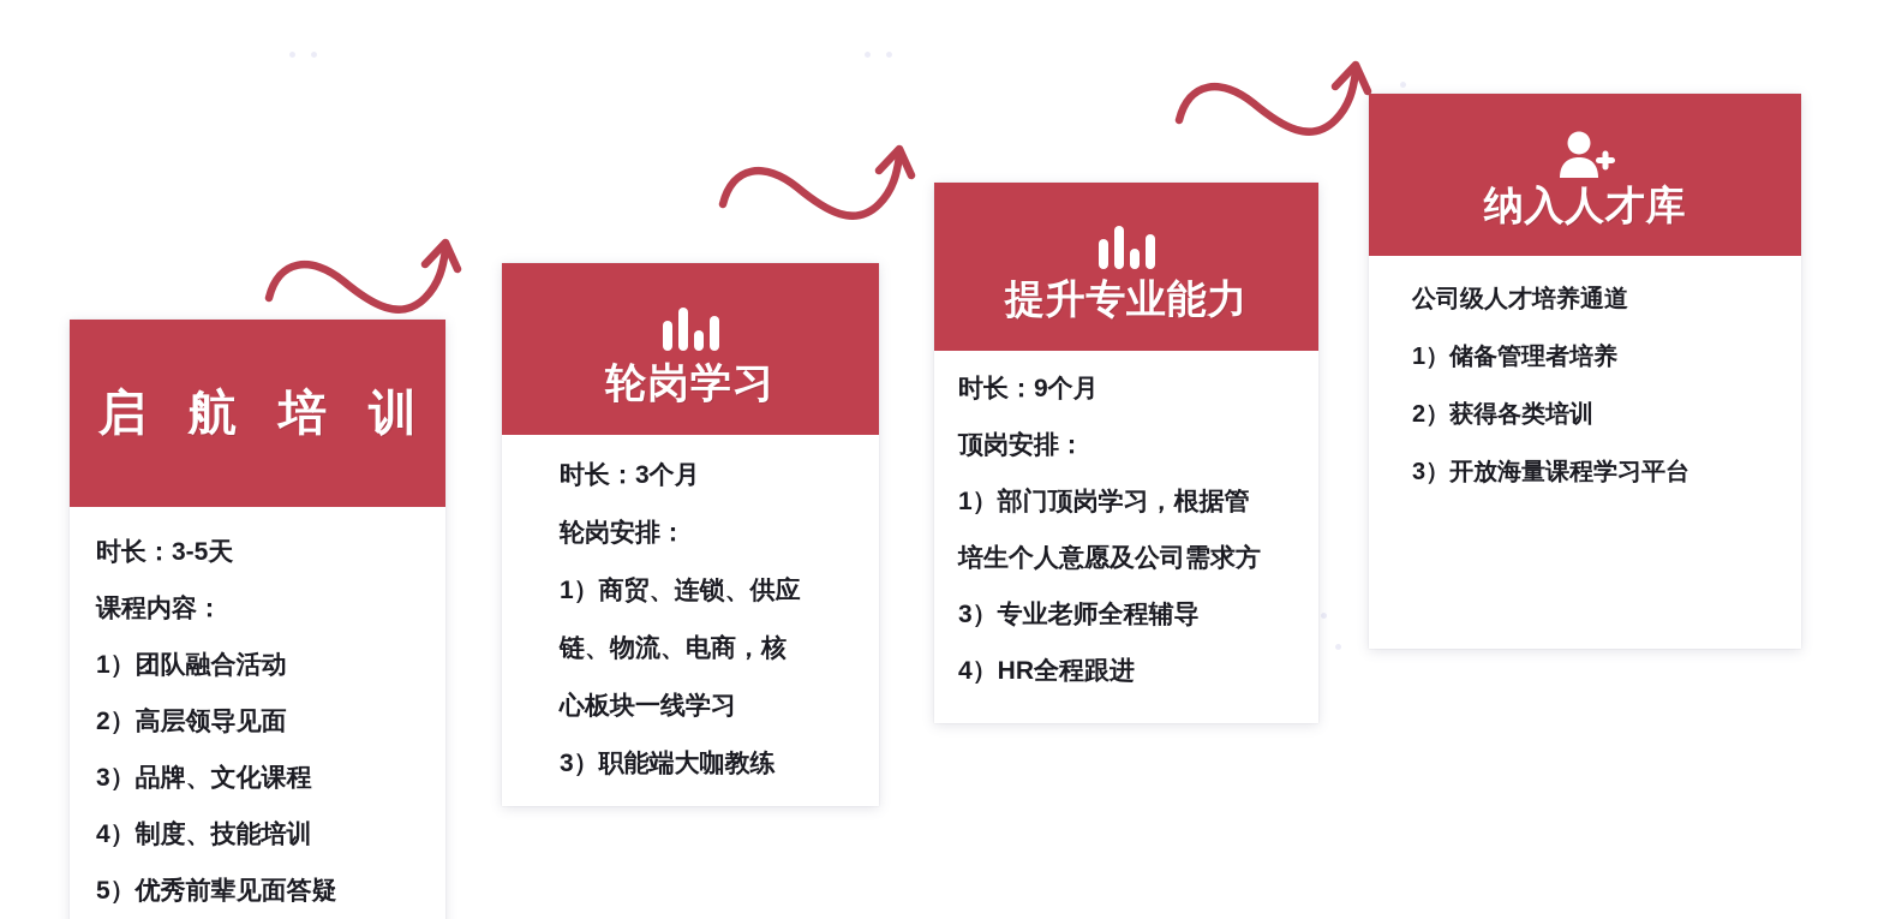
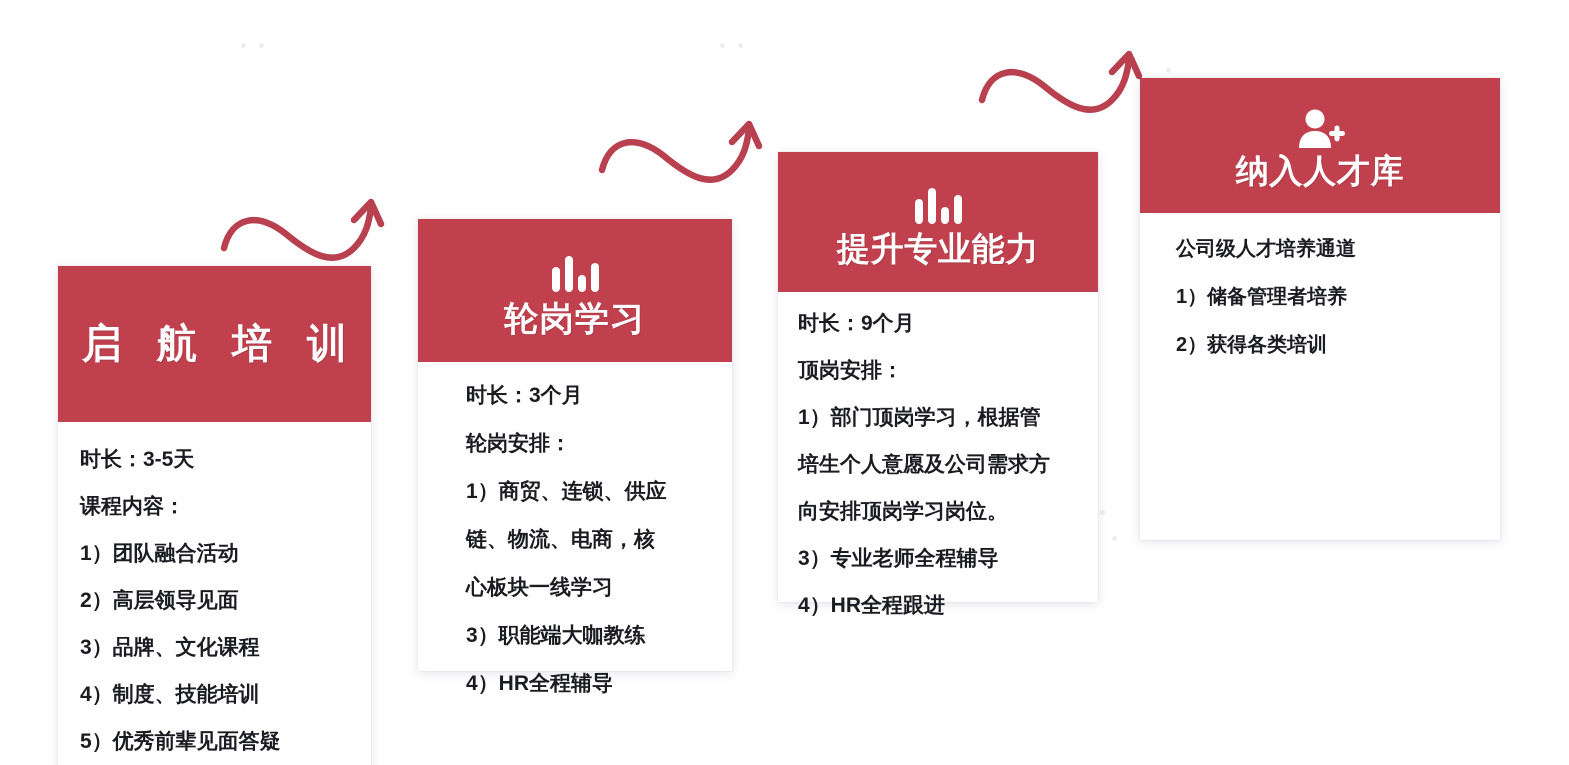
  启 航 培 训
  时长：3-5天
  课程内容：
  1）团队融合活动
  2）高层领导见面
  3）品牌、文化课程
  4）制度、技能培训
  5）优秀前辈见面答疑
  轮岗学习
  时长：3个月
  轮岗安排：
  1）商贸、连锁、供应
  链、物流、电商，核
  心板块一线学习
  3）职能端大咖教练
+ 4）HR全程辅导
  提升专业能力
  时长：9个月
  顶岗安排：
  1）部门顶岗学习，根据管
  培生个人意愿及公司需求方
+ 向安排顶岗学习岗位。
  3）专业老师全程辅导
  4）HR全程跟进
  纳入人才库
  公司级人才培养通道
  1）储备管理者培养
  2）获得各类培训
- 3）开放海量课程学习平台
